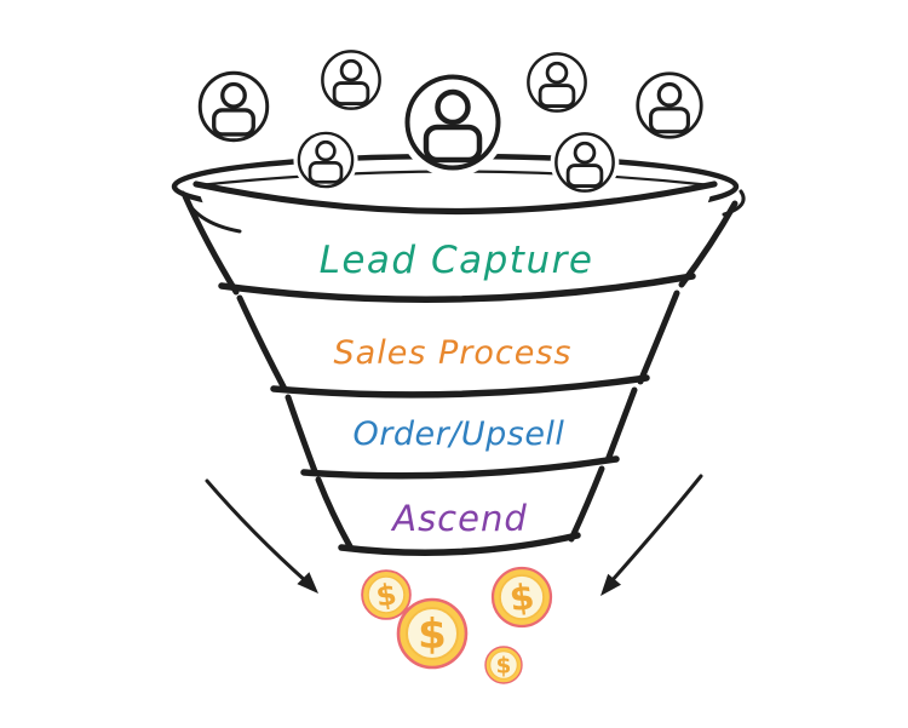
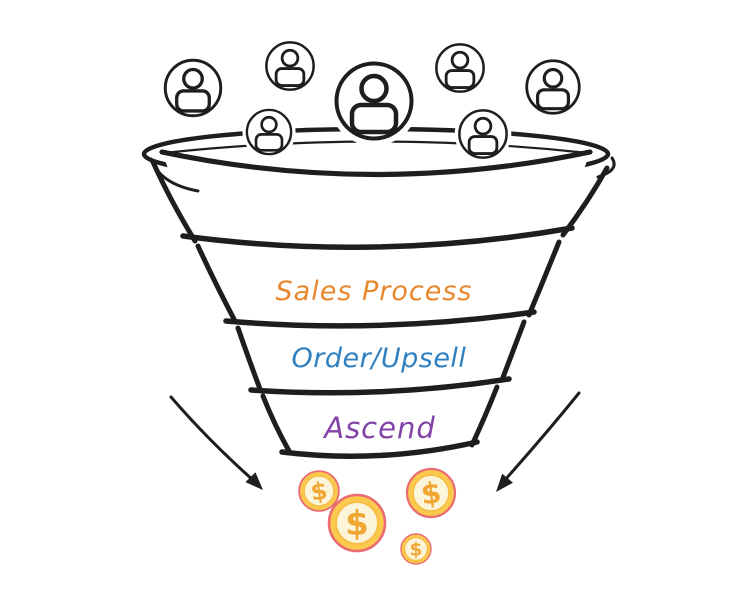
- Lead Capture
  Sales Process
  Order/Upsell
  Ascend
  $
  $
